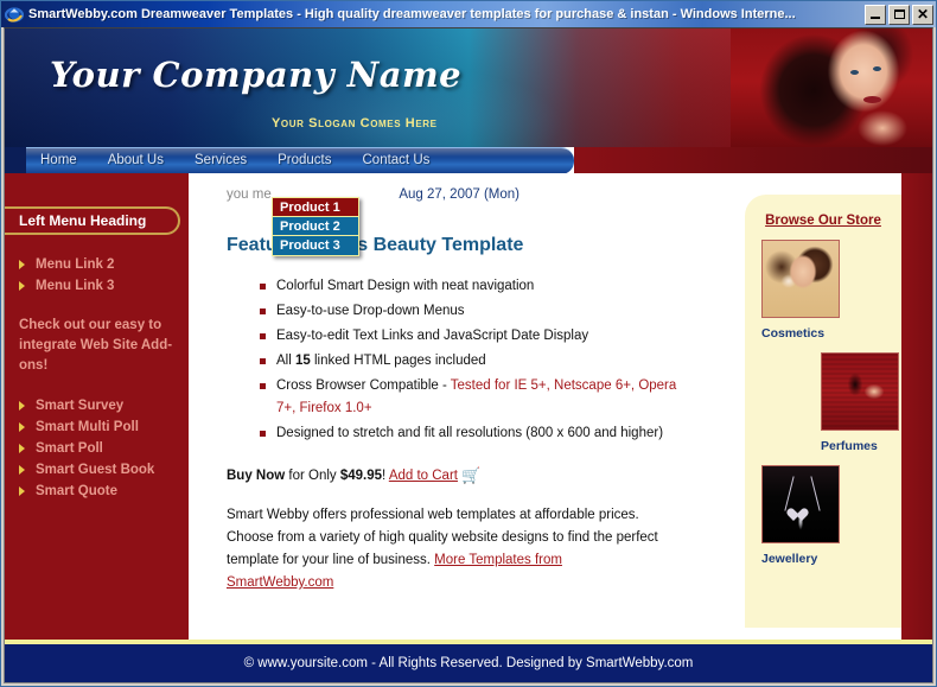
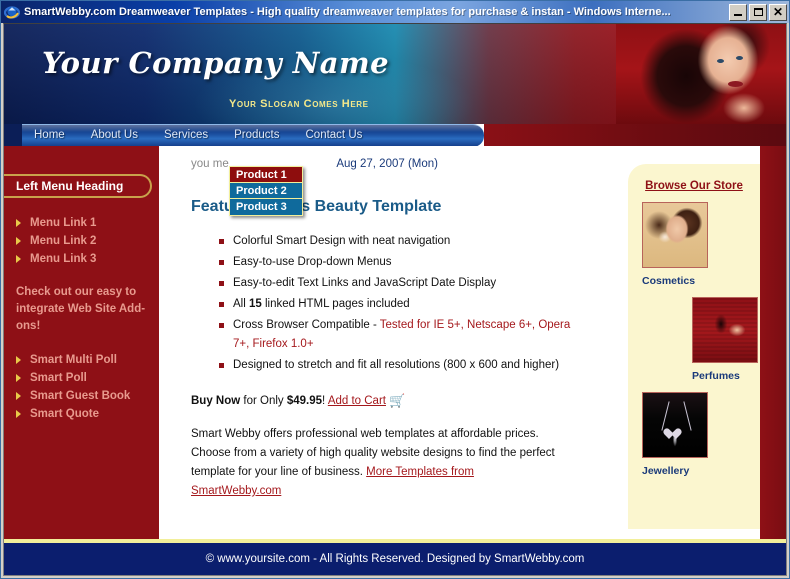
  SmartWebby.com Dreamweaver Templates - High quality dreamweaver templates for purchase & instan - Windows Interne...
  ✕
  Your Company Name
  Your Slogan Comes Here
  Home
  About Us
  Services
  Products
  Contact Us
  Left Menu Heading
+ Menu Link 1
  Menu Link 2
  Menu Link 3
  Check out our easy to integrate Web Site Add-ons!
- Smart Survey
  Smart Multi Poll
  Smart Poll
  Smart Guest Book
  Smart Quote
  you me
  Aug 27, 2007 (Mon)
  Featus Beauty Template
  Colorful Smart Design with neat navigation
  Easy-to-use Drop-down Menus
  Easy-to-edit Text Links and JavaScript Date Display
  All 15 linked HTML pages included
  Cross Browser Compatible - Tested for IE 5+, Netscape 6+, Opera 7+, Firefox 1.0+
  Designed to stretch and fit all resolutions (800 x 600 and higher)
  Buy Now for Only $49.95! Add to Cart 🛒
  Smart Webby offers professional web templates at affordable prices. Choose from a variety of high quality website designs to find the perfect template for your line of business. More Templates from SmartWebby.com
  Browse Our Store
  Cosmetics
  Perfumes
  Jewellery
  Product 1
  Product 2
  Product 3
  © www.yoursite.com - All Rights Reserved. Designed by SmartWebby.com
